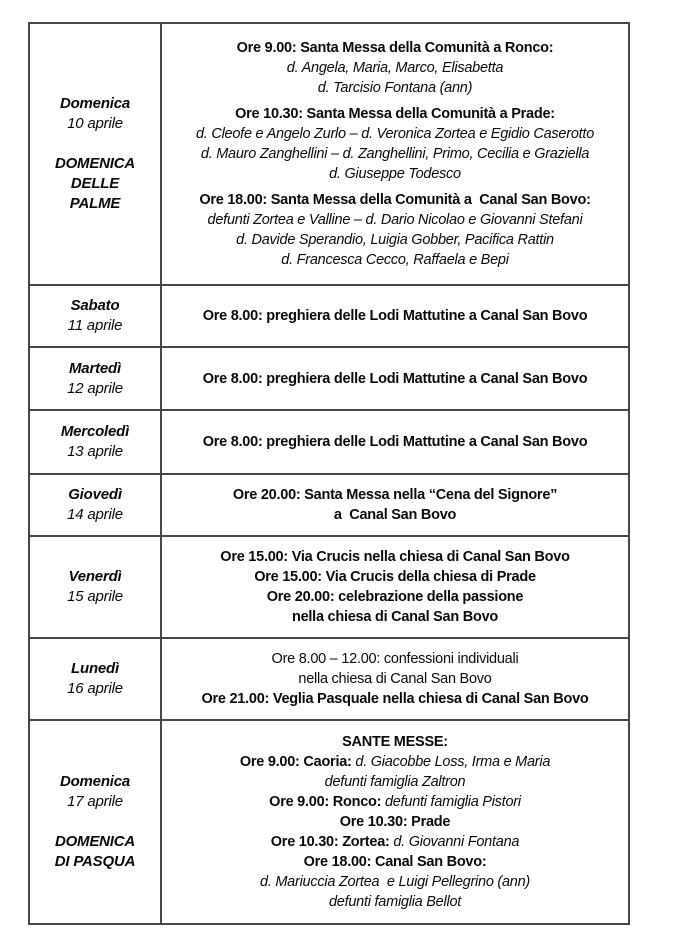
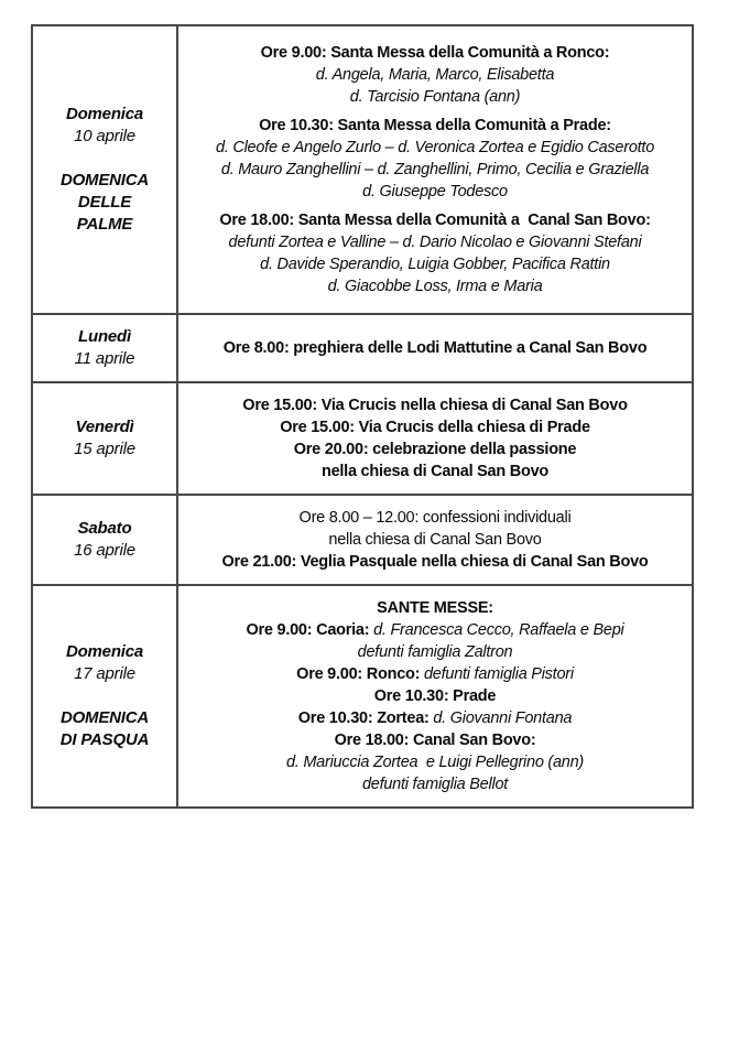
- Domenica10 aprileDOMENICADELLEPALME	Ore 9.00: Santa Messa della Comunità a Ronco:d. Angela, Maria, Marco, Elisabettad. Tarcisio Fontana (ann)Ore 10.30: Santa Messa della Comunità a Prade:d. Cleofe e Angelo Zurlo – d. Veronica Zortea e Egidio Caserottod. Mauro Zanghellini – d. Zanghellini, Primo, Cecilia e Graziellad. Giuseppe TodescoOre 18.00: Santa Messa della Comunità a Canal San Bovo:defunti Zortea e Valline – d. Dario Nicolao e Giovanni Stefanid. Davide Sperandio, Luigia Gobber, Pacifica Rattind. Francesca Cecco, Raffaela e Bepi
+ Domenica10 aprileDOMENICADELLEPALME	Ore 9.00: Santa Messa della Comunità a Ronco:d. Angela, Maria, Marco, Elisabettad. Tarcisio Fontana (ann)Ore 10.30: Santa Messa della Comunità a Prade:d. Cleofe e Angelo Zurlo – d. Veronica Zortea e Egidio Caserottod. Mauro Zanghellini – d. Zanghellini, Primo, Cecilia e Graziellad. Giuseppe TodescoOre 18.00: Santa Messa della Comunità a Canal San Bovo:defunti Zortea e Valline – d. Dario Nicolao e Giovanni Stefanid. Davide Sperandio, Luigia Gobber, Pacifica Rattind. Giacobbe Loss, Irma e Maria
- Sabato11 aprile	Ore 8.00: preghiera delle Lodi Mattutine a Canal San Bovo
+ Lunedì11 aprile	Ore 8.00: preghiera delle Lodi Mattutine a Canal San Bovo
- Martedì12 aprile	Ore 8.00: preghiera delle Lodi Mattutine a Canal San Bovo
- Mercoledì13 aprile	Ore 8.00: preghiera delle Lodi Mattutine a Canal San Bovo
- Giovedì14 aprile	Ore 20.00: Santa Messa nella “Cena del Signore”a Canal San Bovo
  Venerdì15 aprile	Ore 15.00: Via Crucis nella chiesa di Canal San BovoOre 15.00: Via Crucis della chiesa di PradeOre 20.00: celebrazione della passionenella chiesa di Canal San Bovo
- Lunedì16 aprile	Ore 8.00 – 12.00: confessioni individualinella chiesa di Canal San BovoOre 21.00: Veglia Pasquale nella chiesa di Canal San Bovo
+ Sabato16 aprile	Ore 8.00 – 12.00: confessioni individualinella chiesa di Canal San BovoOre 21.00: Veglia Pasquale nella chiesa di Canal San Bovo
- Domenica17 aprileDOMENICADI PASQUA	SANTE MESSE:Ore 9.00: Caoria: d. Giacobbe Loss, Irma e Mariadefunti famiglia ZaltronOre 9.00: Ronco: defunti famiglia PistoriOre 10.30: PradeOre 10.30: Zortea: d. Giovanni FontanaOre 18.00: Canal San Bovo:d. Mariuccia Zortea e Luigi Pellegrino (ann)defunti famiglia Bellot
+ Domenica17 aprileDOMENICADI PASQUA	SANTE MESSE:Ore 9.00: Caoria: d. Francesca Cecco, Raffaela e Bepidefunti famiglia ZaltronOre 9.00: Ronco: defunti famiglia PistoriOre 10.30: PradeOre 10.30: Zortea: d. Giovanni FontanaOre 18.00: Canal San Bovo:d. Mariuccia Zortea e Luigi Pellegrino (ann)defunti famiglia Bellot
